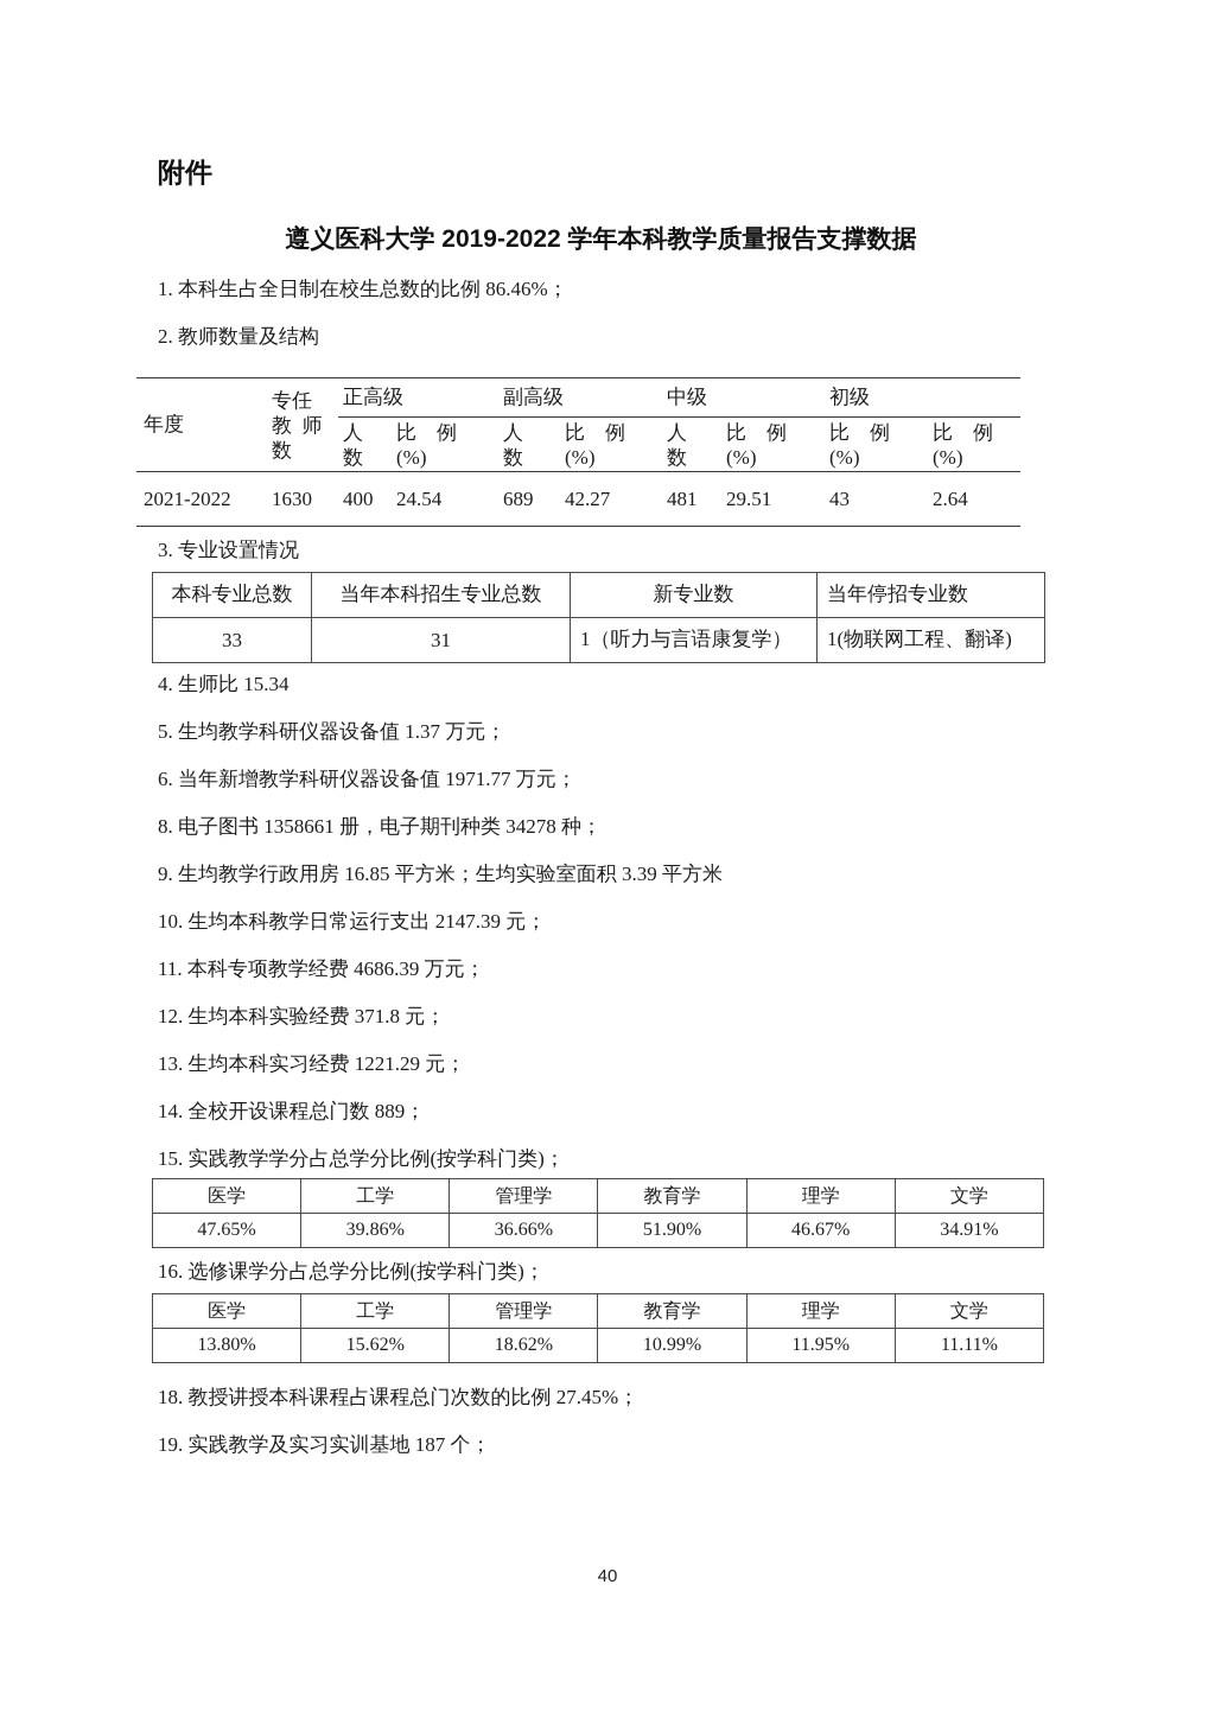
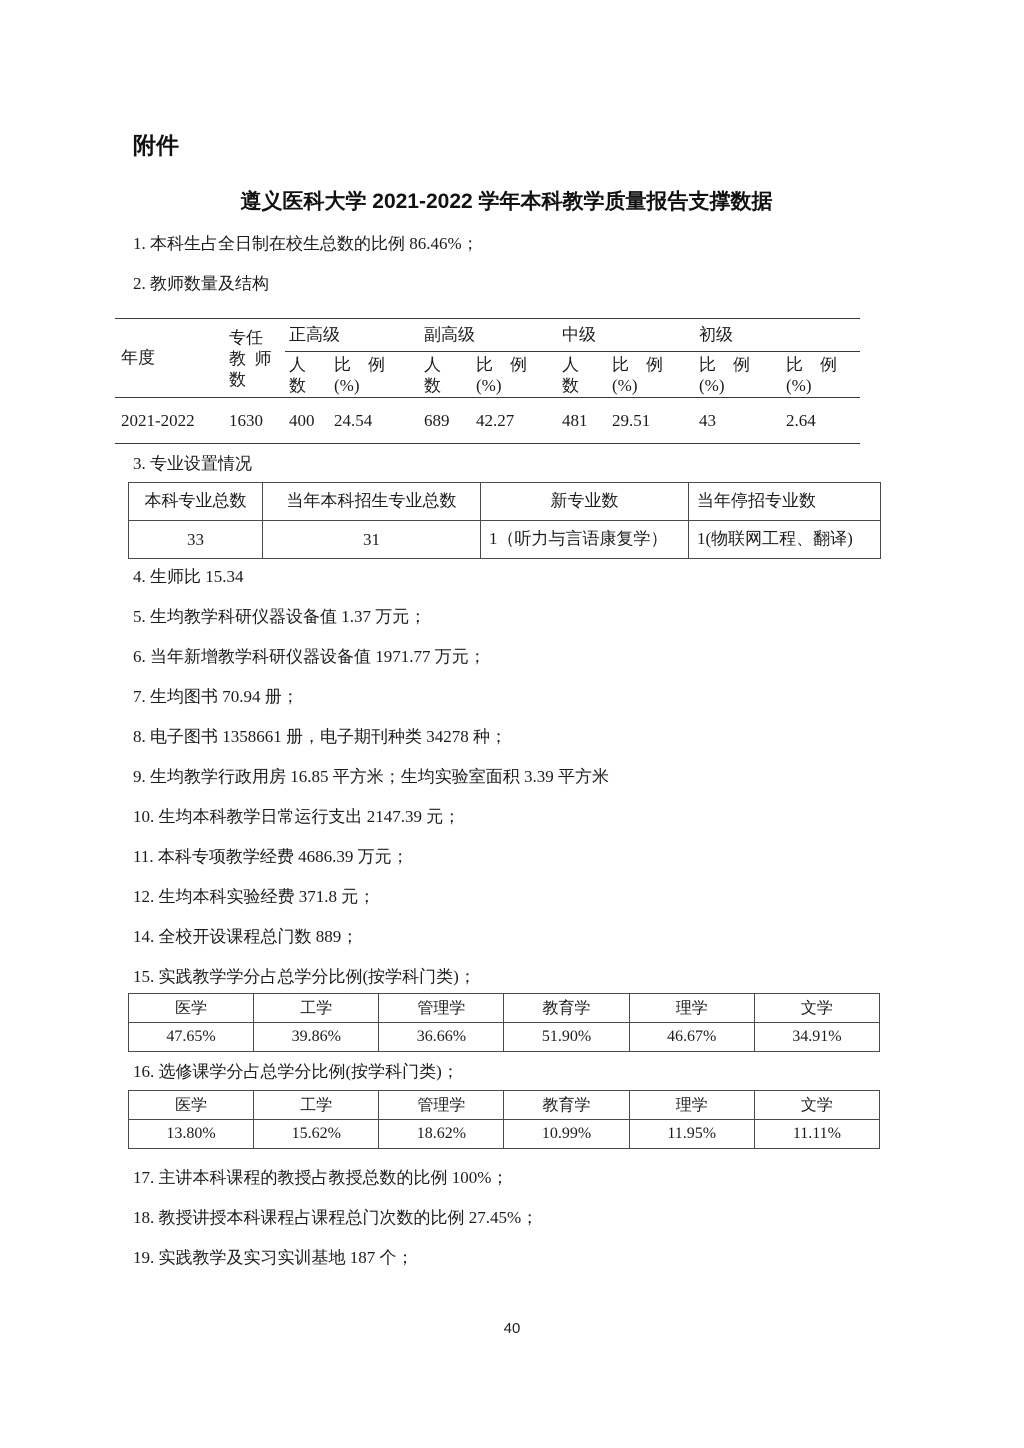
  附件
- 遵义医科大学 2019-2022 学年本科教学质量报告支撑数据
+ 遵义医科大学 2021-2022 学年本科教学质量报告支撑数据
  1. 本科生占全日制在校生总数的比例 86.46%；
  2. 教师数量及结构
  年度	专任 教 师 数	正高级	副高级	中级	初级
  人 数	比 例 (%)	人 数	比 例 (%)	人 数	比 例 (%)	比 例 (%)	比 例 (%)
  2021-2022	1630	400	24.54	689	42.27	481	29.51	43	2.64
  3. 专业设置情况
  本科专业总数	当年本科招生专业总数	新专业数	当年停招专业数
  33	31	1（听力与言语康复学）	1(物联网工程、翻译)
  4. 生师比 15.34
  5. 生均教学科研仪器设备值 1.37 万元；
  6. 当年新增教学科研仪器设备值 1971.77 万元；
+ 7. 生均图书 70.94 册；
  8. 电子图书 1358661 册，电子期刊种类 34278 种；
  9. 生均教学行政用房 16.85 平方米；生均实验室面积 3.39 平方米
  10. 生均本科教学日常运行支出 2147.39 元；
  11. 本科专项教学经费 4686.39 万元；
  12. 生均本科实验经费 371.8 元；
- 13. 生均本科实习经费 1221.29 元；
  14. 全校开设课程总门数 889；
  15. 实践教学学分占总学分比例(按学科门类)；
  医学	工学	管理学	教育学	理学	文学
  47.65%	39.86%	36.66%	51.90%	46.67%	34.91%
  16. 选修课学分占总学分比例(按学科门类)；
  医学	工学	管理学	教育学	理学	文学
  13.80%	15.62%	18.62%	10.99%	11.95%	11.11%
+ 17. 主讲本科课程的教授占教授总数的比例 100%；
  18. 教授讲授本科课程占课程总门次数的比例 27.45%；
  19. 实践教学及实习实训基地 187 个；
  40
